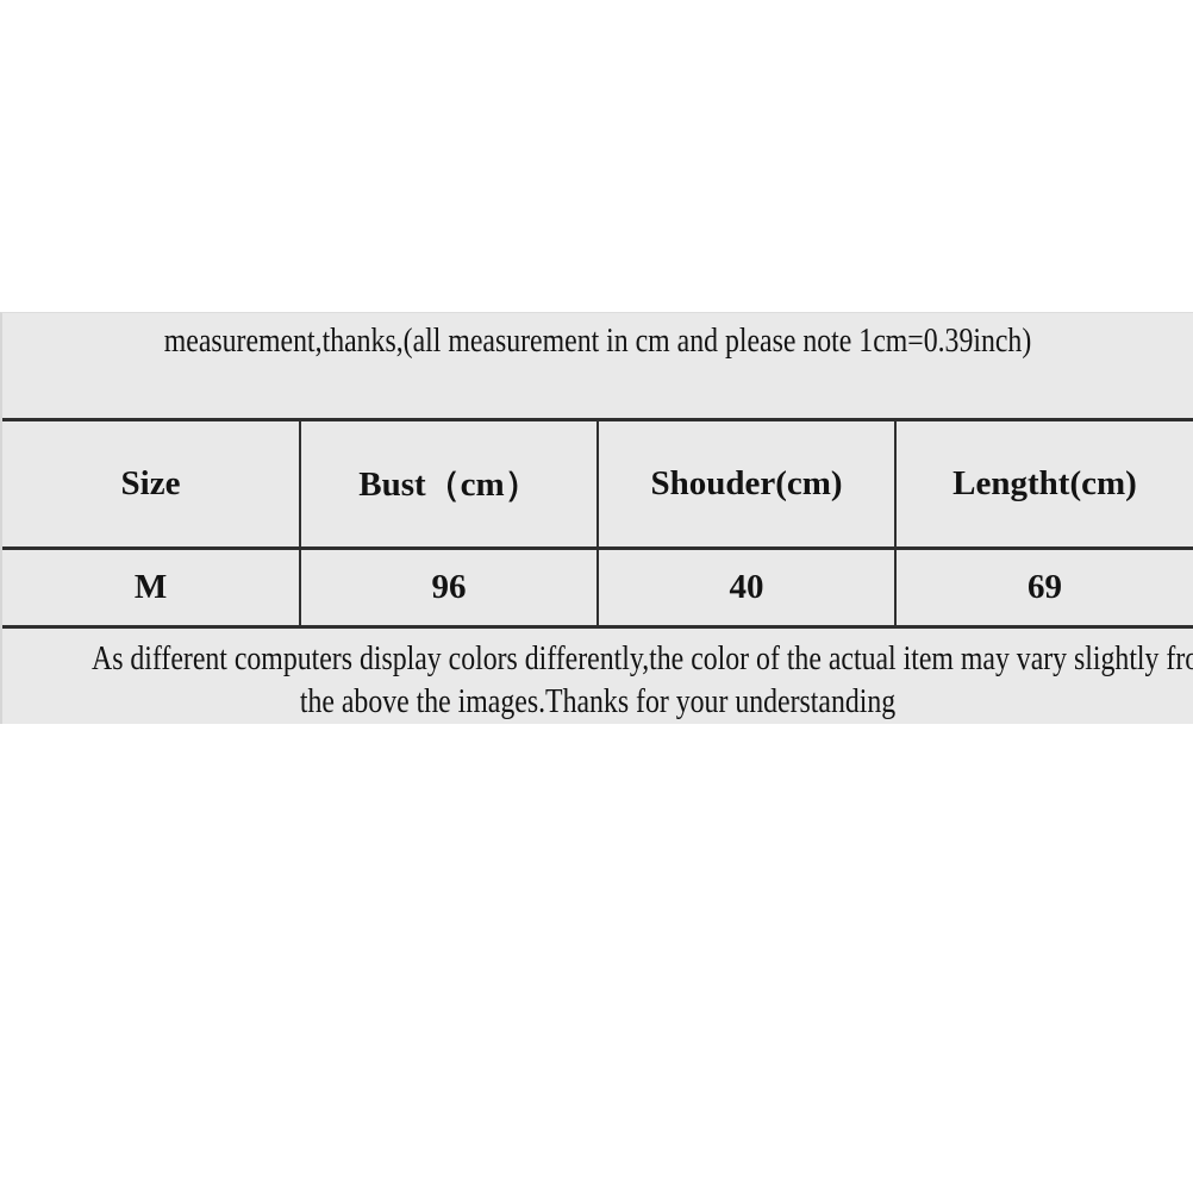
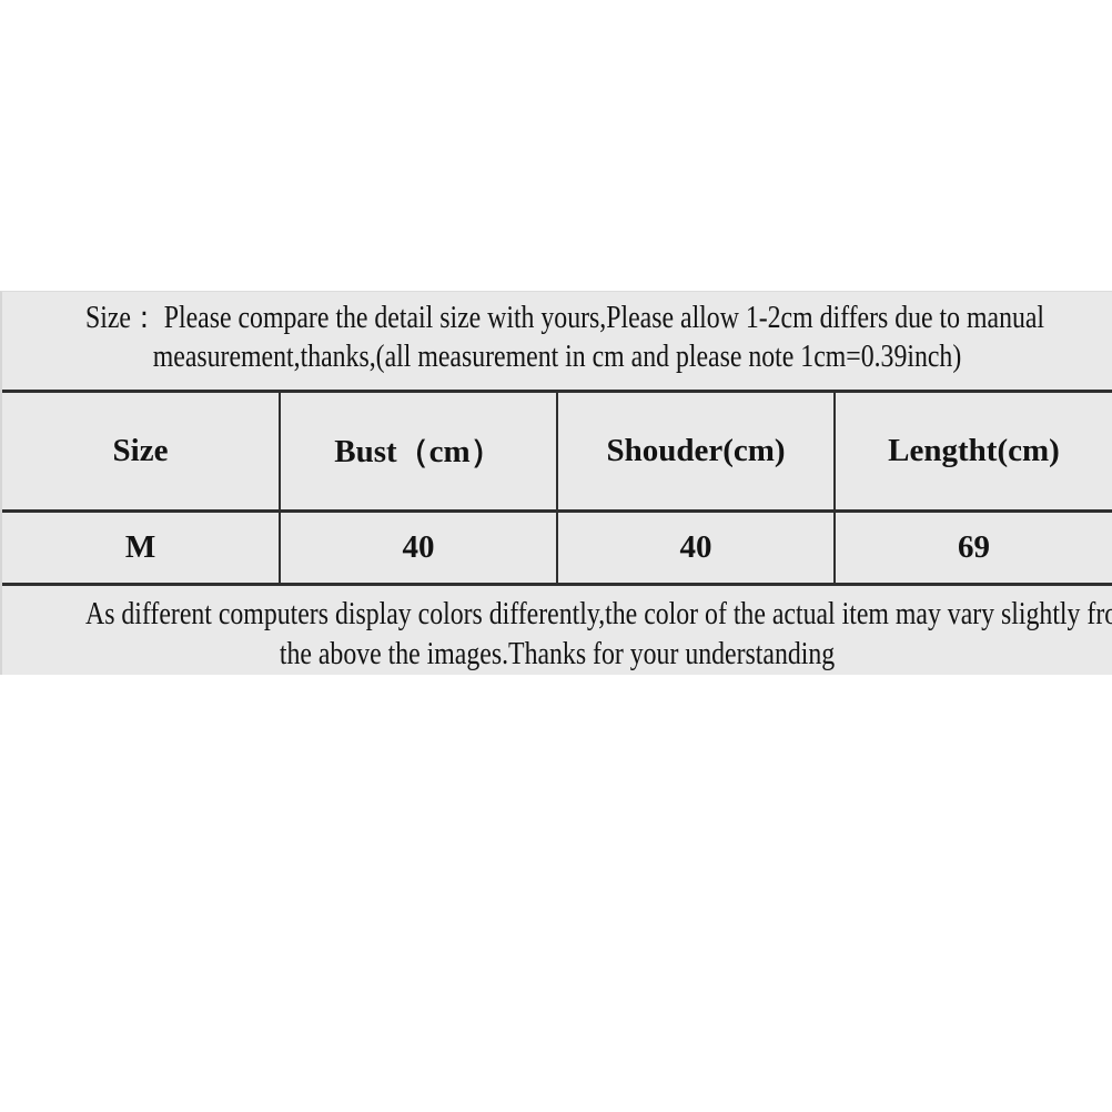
+ Size： Please compare the detail size with yours,Please allow 1-2cm differs due to manual
  measurement,thanks,(all measurement in cm and please note 1cm=0.39inch)
  Size	Bust（cm）	Shouder(cm)	Lengtht(cm)
- M	96	40	69
+ M	40	40	69
  As different computers display colors differently,the color of the actual item may vary slightly fro
  the above the images.Thanks for your understanding
